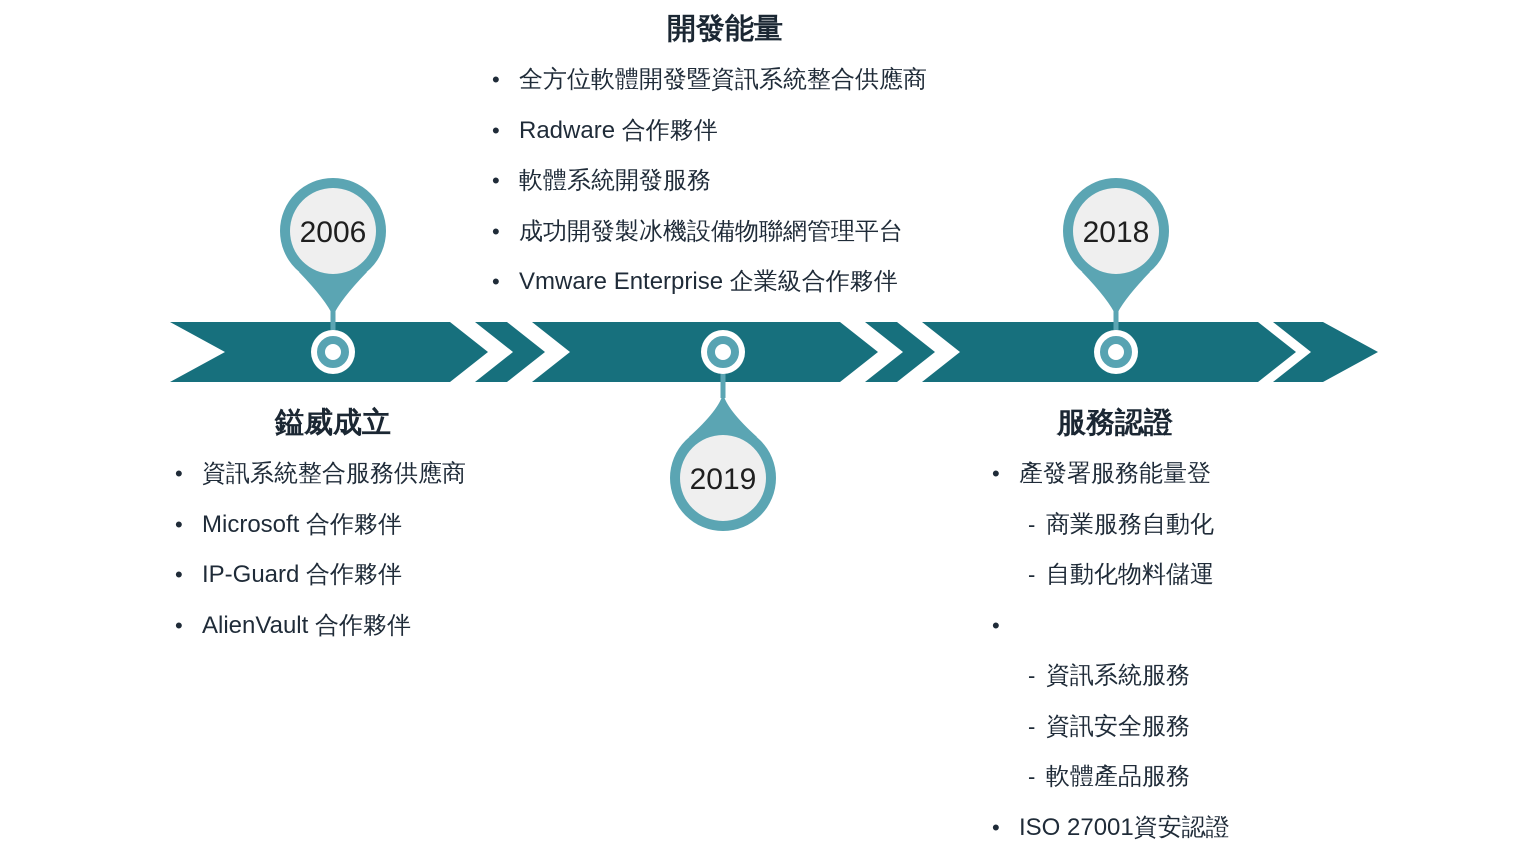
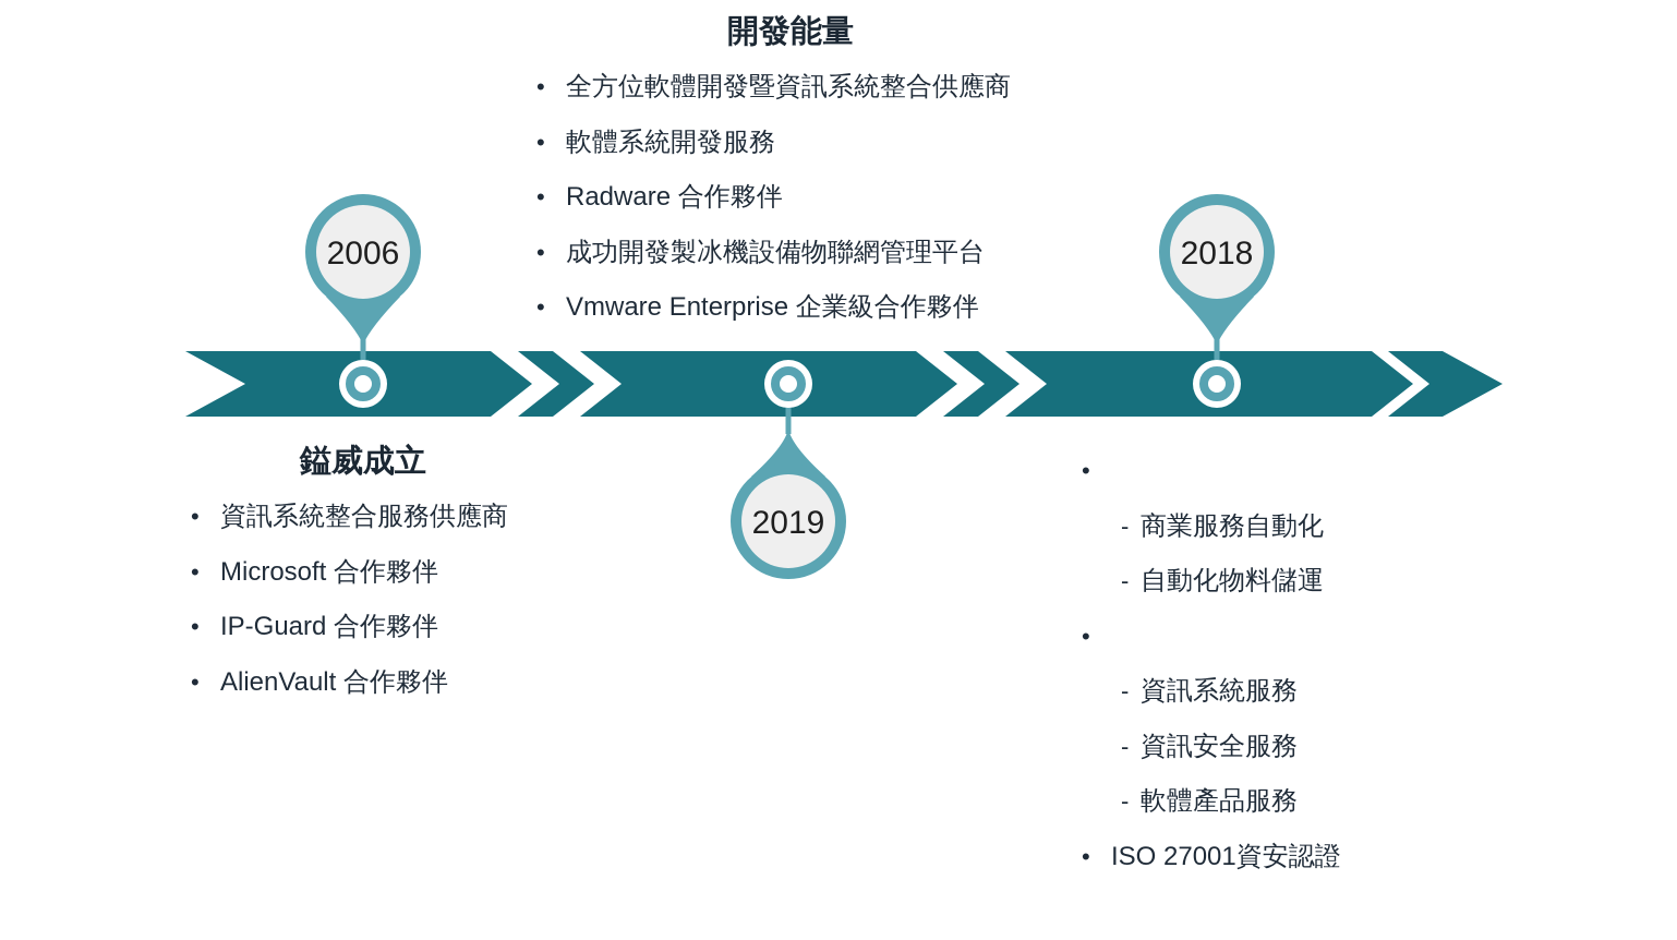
  2006
  2019
  2018
  開發能量
  •
  全方位軟體開發暨資訊系統整合供應商
  •
- Radware 合作夥伴
+ 軟體系統開發服務
  •
- 軟體系統開發服務
+ Radware 合作夥伴
  •
  成功開發製冰機設備物聯網管理平台
  •
  Vmware Enterprise 企業級合作夥伴
  鎰威成立
  •
  資訊系統整合服務供應商
  •
  Microsoft 合作夥伴
  •
  IP-Guard 合作夥伴
  •
  AlienVault 合作夥伴
- 服務認證
  •
- 產發署服務能量登
  -
  商業服務自動化
  -
  自動化物料儲運
  •
  -
  資訊系統服務
  -
  資訊安全服務
  -
  軟體產品服務
  •
  ISO 27001資安認證
